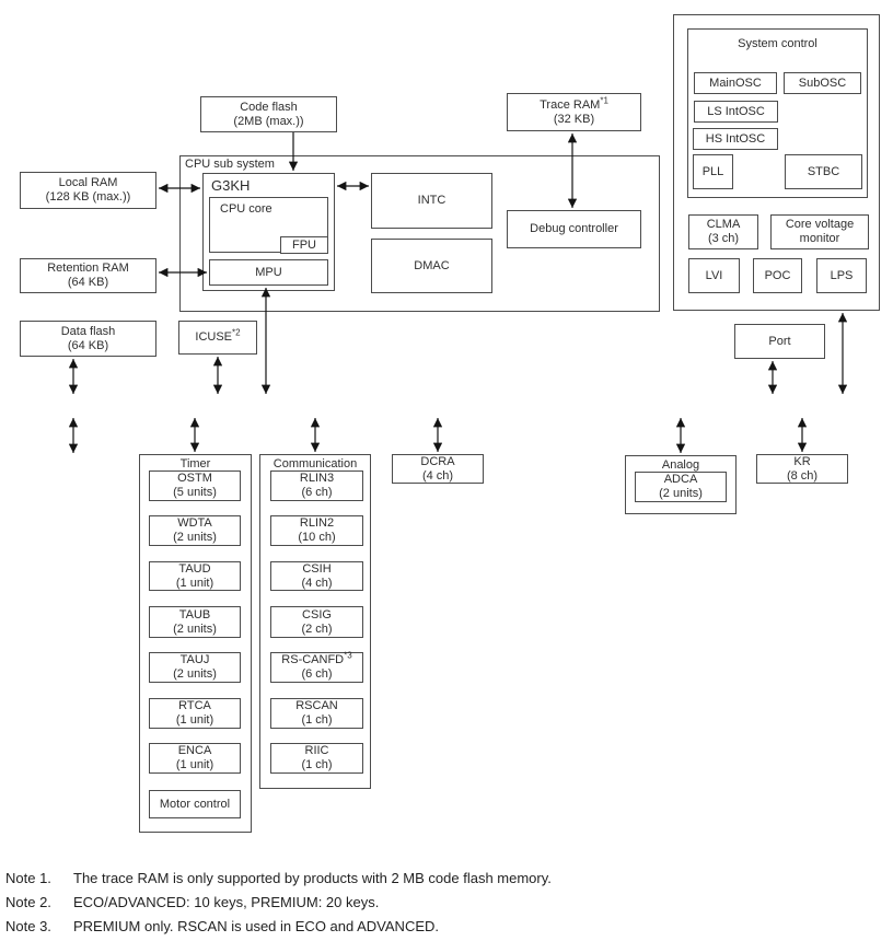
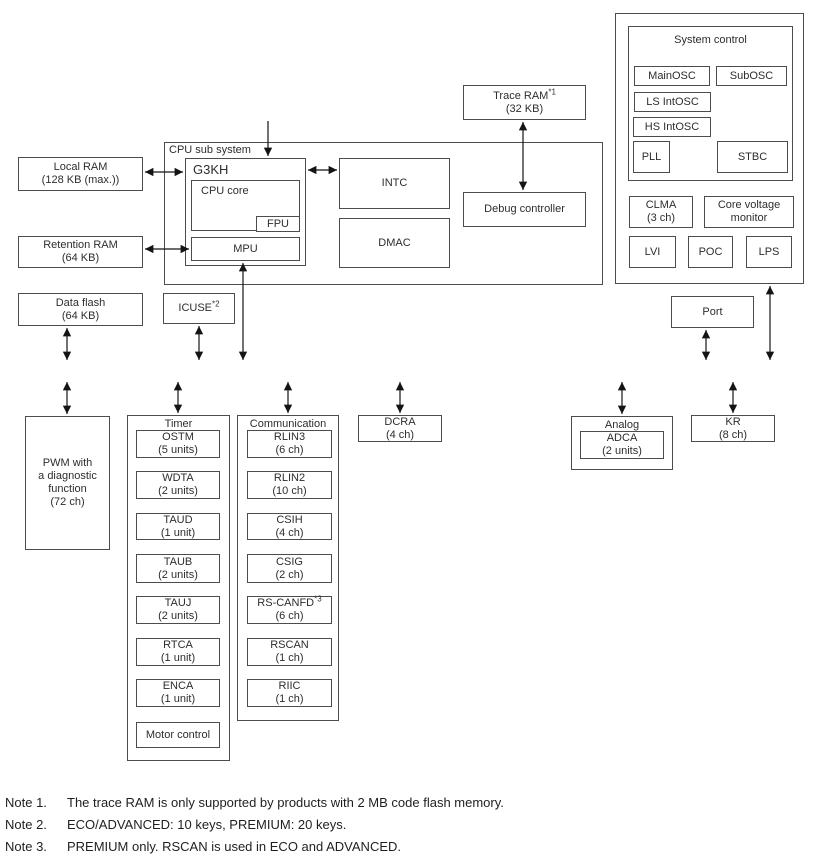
  Local RAM
  (128 KB (max.))
  Retention RAM
  (64 KB)
  Data flash
  (64 KB)
- Code flash
- (2MB (max.))
  Trace RAM*1
  (32 KB)
  CPU sub system
  G3KH
  CPU core
  FPU
  MPU
  INTC
  DMAC
  Debug controller
  ICUSE*2
  System control
  MainOSC
  SubOSC
  LS IntOSC
  HS IntOSC
  PLL
  STBC
  CLMA
  (3 ch)
  Core voltage
  monitor
  LVI
  POC
  LPS
  Port
+ PWM with
+ a diagnostic
+ function
+ (72 ch)
  Timer
  OSTM
  (5 units)
  WDTA
  (2 units)
  TAUD
  (1 unit)
  TAUB
  (2 units)
  TAUJ
  (2 units)
  RTCA
  (1 unit)
  ENCA
  (1 unit)
  Motor control
  Communication
  RLIN3
  (6 ch)
  RLIN2
  (10 ch)
  CSIH
  (4 ch)
  CSIG
  (2 ch)
  RS-CANFD*3
  (6 ch)
  RSCAN
  (1 ch)
  RIIC
  (1 ch)
  DCRA
  (4 ch)
  Analog
  ADCA
  (2 units)
  KR
  (8 ch)
  Note 1.
  The trace RAM is only supported by products with 2 MB code flash memory.
  Note 2.
  ECO/ADVANCED: 10 keys, PREMIUM: 20 keys.
  Note 3.
  PREMIUM only. RSCAN is used in ECO and ADVANCED.
